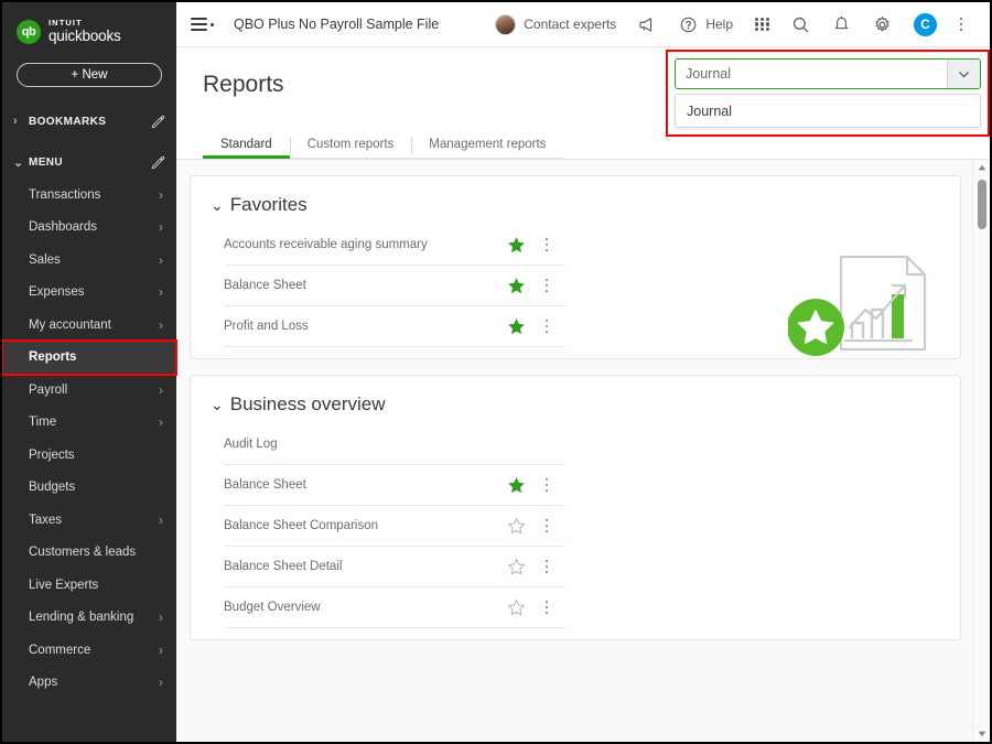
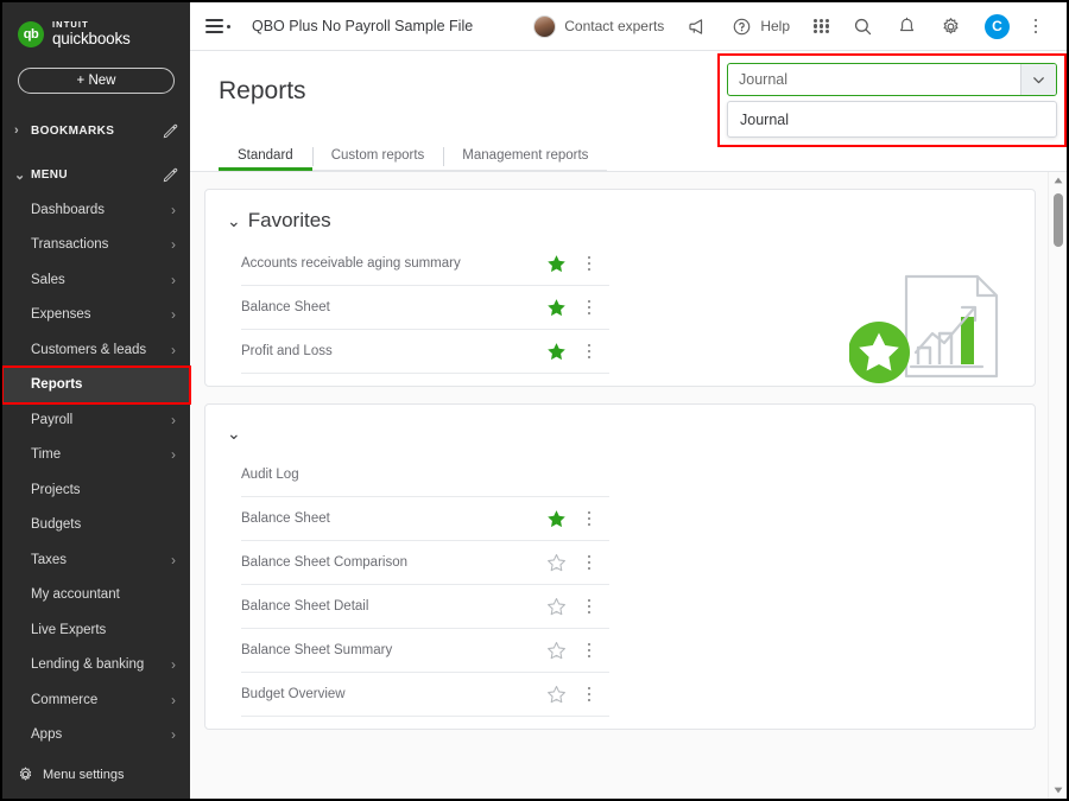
  qb
  INTUIT
  quickbooks
  + New
  ›
  BOOKMARKS
  ⌄
  MENU
- Transactions
+ Dashboards
  ›
- Dashboards
+ Transactions
  ›
  Sales
  ›
  Expenses
  ›
- My accountant
+ Customers & leads
  ›
  Reports
  Payroll
  ›
  Time
  ›
  Projects
  Budgets
  Taxes
  ›
- Customers & leads
+ My accountant
  Live Experts
  Lending & banking
  ›
  Commerce
  ›
  Apps
  ›
+ Menu settings
  QBO Plus No Payroll Sample File
  Contact experts
  Help
  C
  Reports
  Journal
  Journal
  Standard
  Custom reports
  Management reports
  ⌄
  Favorites
  Accounts receivable aging summary
  Balance Sheet
  Profit and Loss
  ⌄
- Business overview
  Audit Log
  Balance Sheet
  Balance Sheet Comparison
  Balance Sheet Detail
+ Balance Sheet Summary
  Budget Overview
